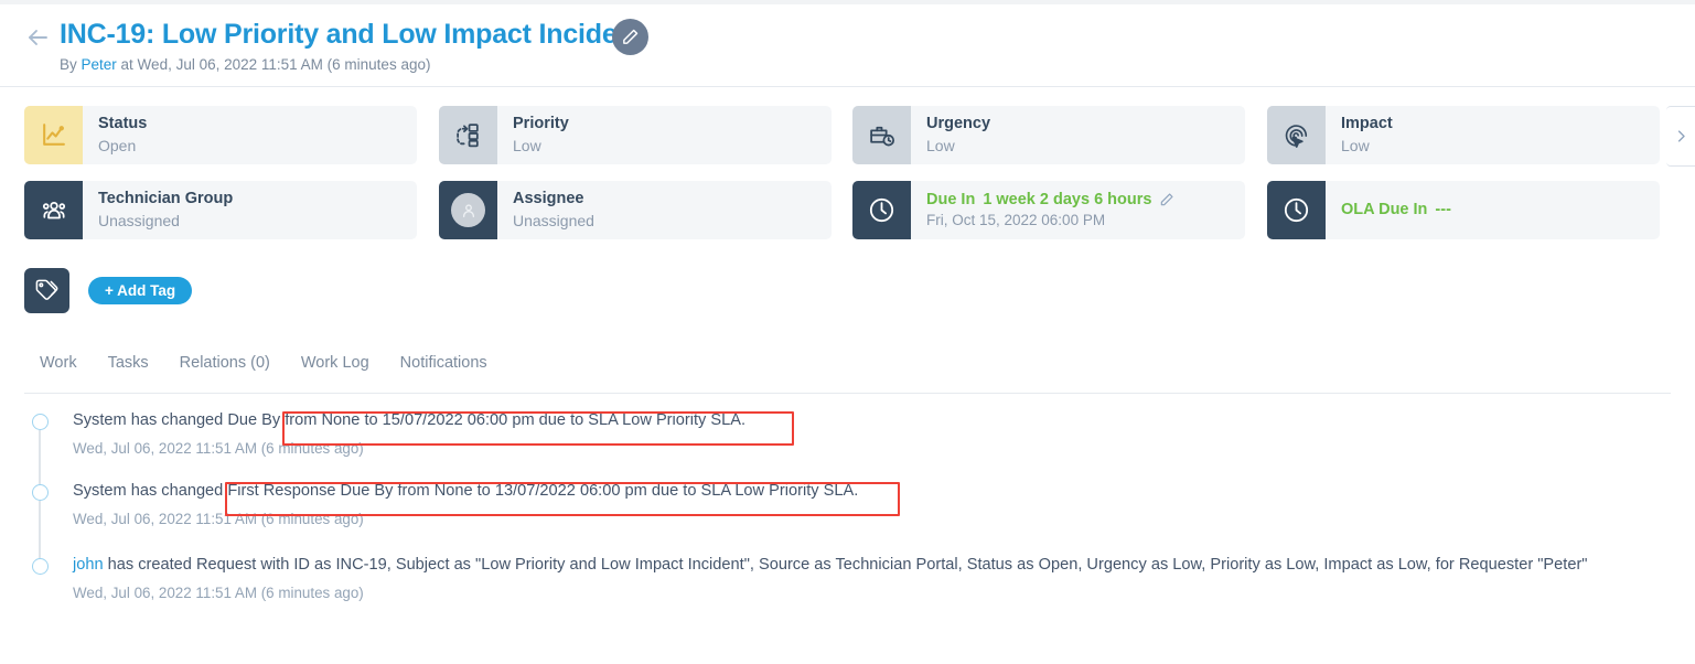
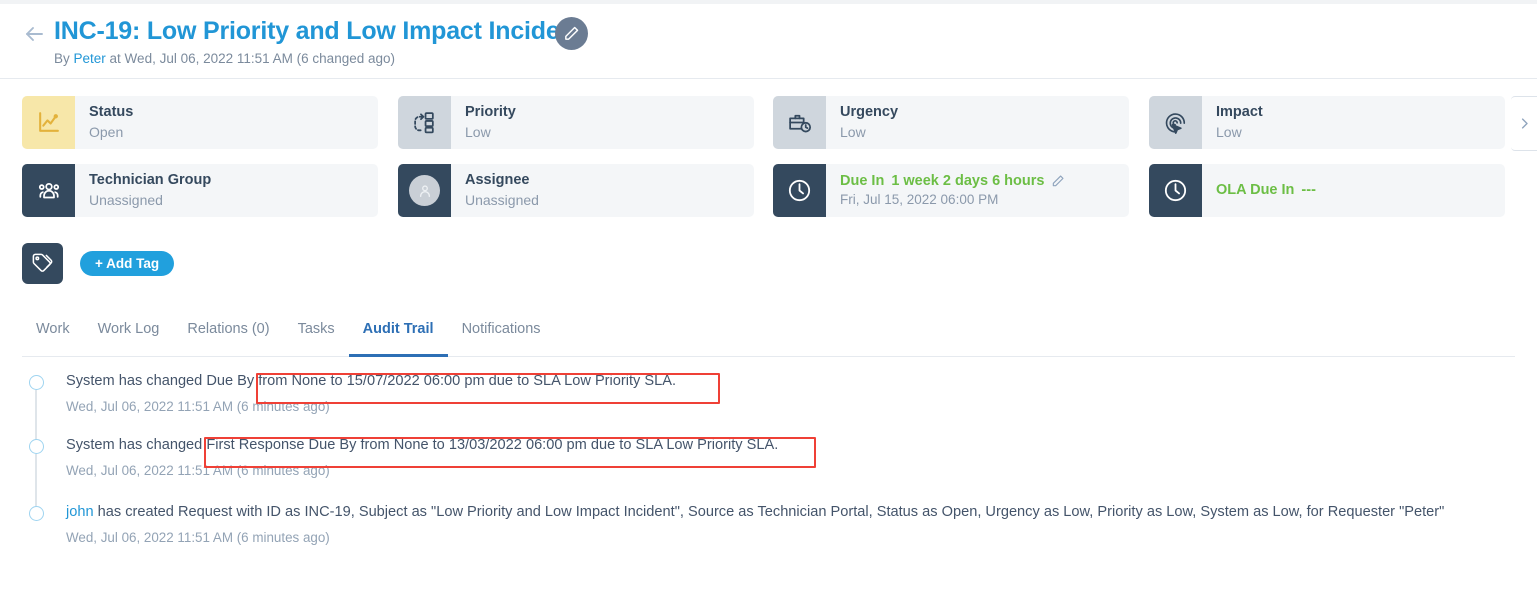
  INC-19: Low Priority and Low Impact Incide
- By Peter at Wed, Jul 06, 2022 11:51 AM (6 minutes ago)
+ By Peter at Wed, Jul 06, 2022 11:51 AM (6 changed ago)
  Status
  Open
  Priority
  Low
  Urgency
  Low
  Impact
  Low
  Technician Group
  Unassigned
  Assignee
  Unassigned
  Due In
  1 week 2 days 6 hours
- Fri, Oct 15, 2022 06:00 PM
+ Fri, Jul 15, 2022 06:00 PM
  OLA Due In
  ---
  + Add Tag
  Work
- Tasks
+ Work Log
  Relations (0)
- Work Log
+ Tasks
+ Audit Trail
  Notifications
  System has changed Due By from None to 15/07/2022 06:00 pm due to SLA Low Priority SLA.
  Wed, Jul 06, 2022 11:51 AM (6 minutes ago)
- System has changed First Response Due By from None to 13/07/2022 06:00 pm due to SLA Low Priority SLA.
+ System has changed First Response Due By from None to 13/03/2022 06:00 pm due to SLA Low Priority SLA.
  Wed, Jul 06, 2022 11:51 AM (6 minutes ago)
- john has created Request with ID as INC-19, Subject as "Low Priority and Low Impact Incident", Source as Technician Portal, Status as Open, Urgency as Low, Priority as Low, Impact as Low, for Requester "Peter"
+ john has created Request with ID as INC-19, Subject as "Low Priority and Low Impact Incident", Source as Technician Portal, Status as Open, Urgency as Low, Priority as Low, System as Low, for Requester "Peter"
  Wed, Jul 06, 2022 11:51 AM (6 minutes ago)
